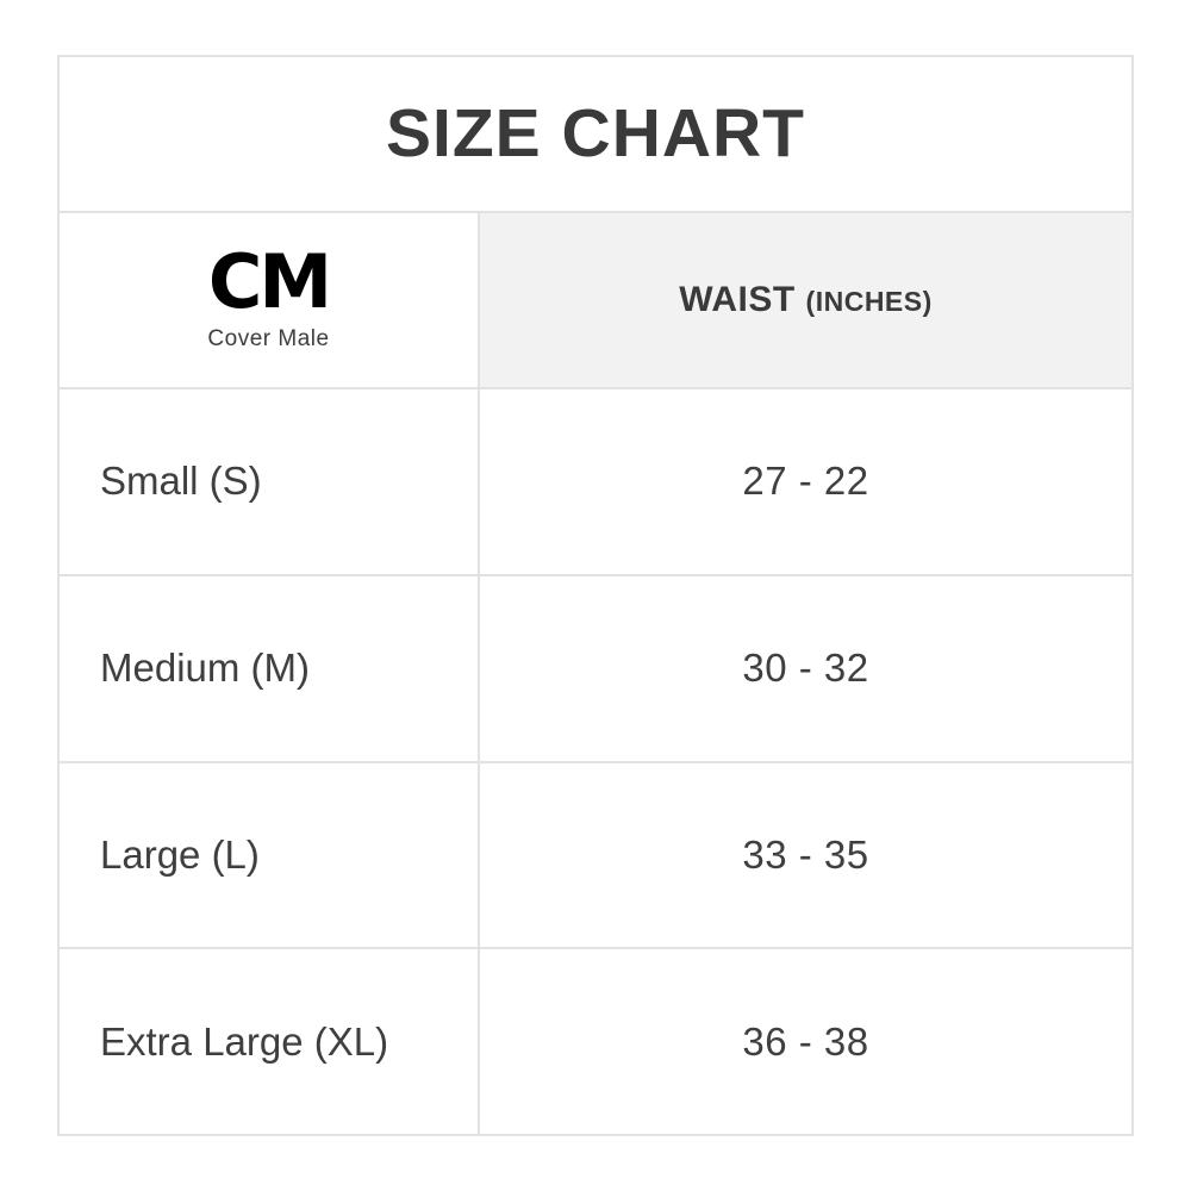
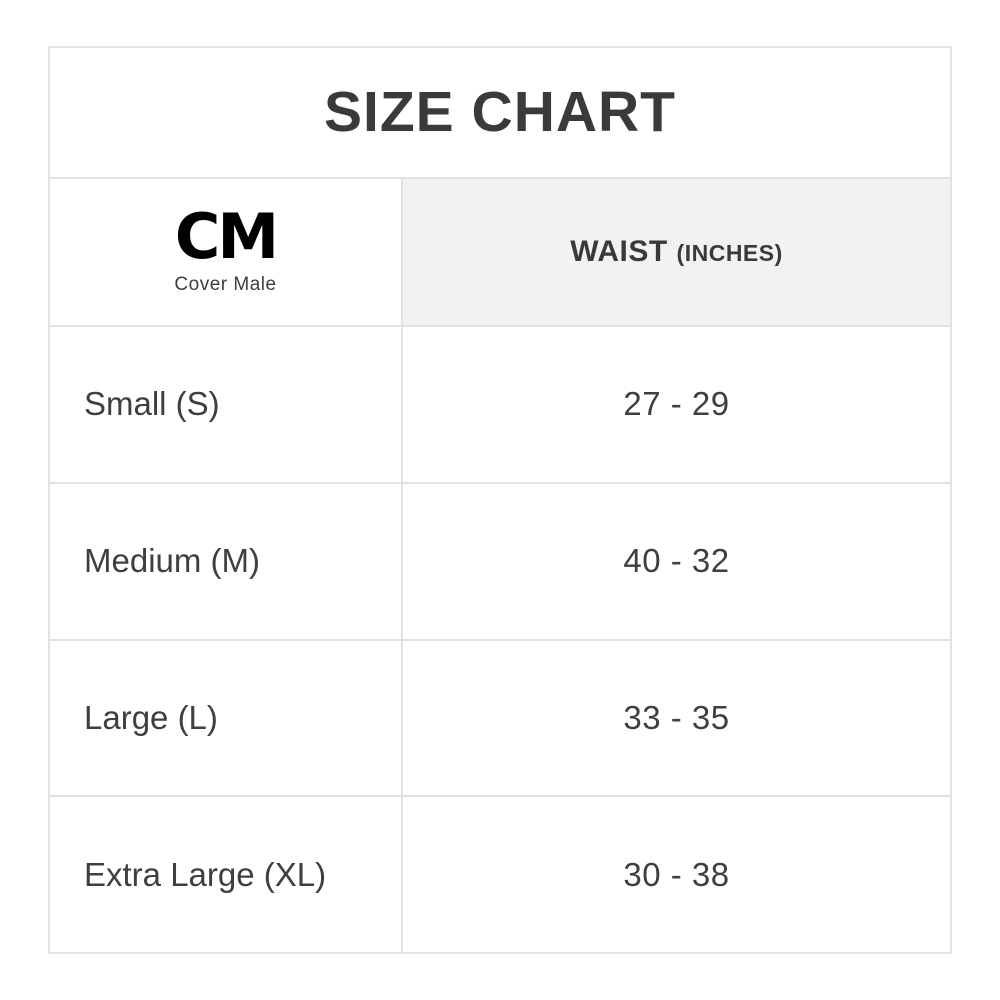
  SIZE CHART
  CM
  Cover Male
  WAIST (INCHES)
  Small (S)
- 27 - 22
+ 27 - 29
  Medium (M)
- 30 - 32
+ 40 - 32
  Large (L)
  33 - 35
  Extra Large (XL)
- 36 - 38
+ 30 - 38
